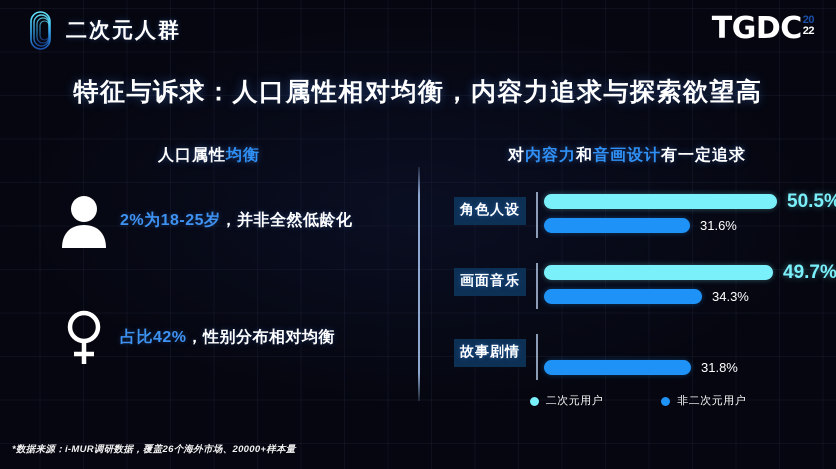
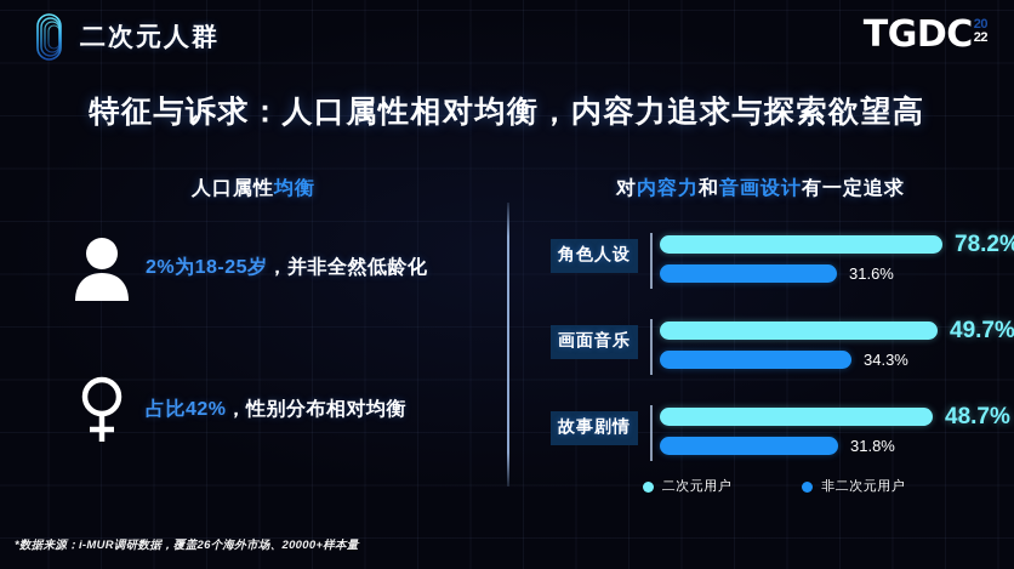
  二次元人群
  TGDC
  20
  22
  特征与诉求：人口属性相对均衡，内容力追求与探索欲望高
  人口属性均衡
  对内容力和音画设计有一定追求
  2%为18-25岁，并非全然低龄化
  占比42%，性别分布相对均衡
  角色人设
- 50.5%
+ 78.2%
  31.6%
  画面音乐
  49.7%
  34.3%
  故事剧情
+ 48.7%
  31.8%
  二次元用户
  非二次元用户
  *数据来源：i-MUR调研数据，覆盖26个海外市场、20000+样本量
